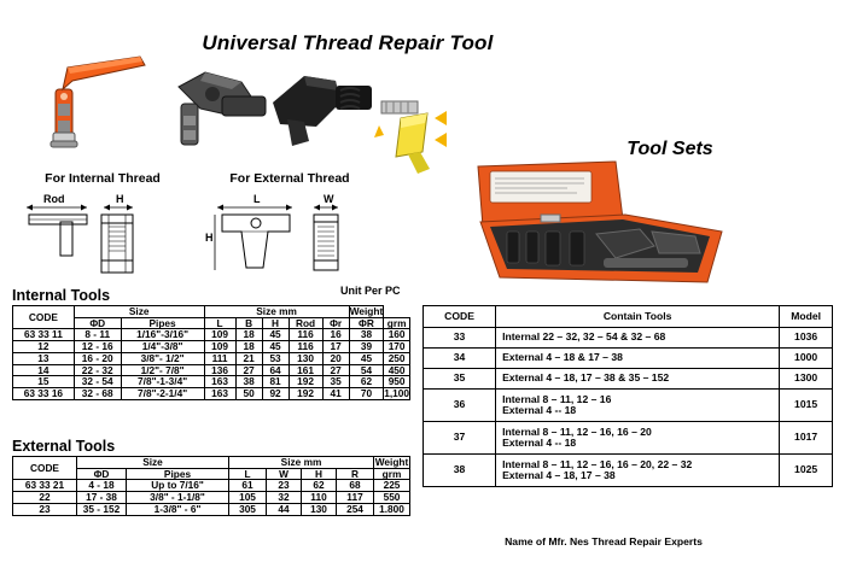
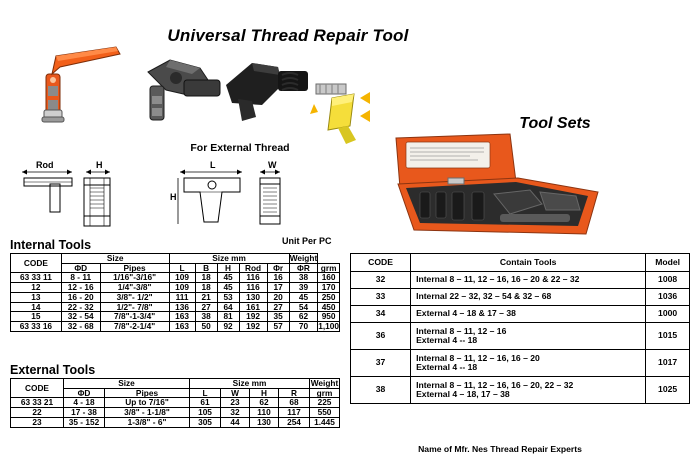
  Universal Thread Repair Tool
  Tool Sets
- For Internal Thread
  For External Thread
  Rod
  H
  L
  W
  H
  Internal Tools
  Unit Per PC
  CODE	Size	Size mm	Weight
  ΦD	Pipes	L	B	H	Rod	Φr	ΦR	grm
  63 33 11	8 - 11	1/16"-3/16"	109	18	45	116	16	38	160
  12	12 - 16	1/4"-3/8"	109	18	45	116	17	39	170
  13	16 - 20	3/8"- 1/2"	111	21	53	130	20	45	250
  14	22 - 32	1/2"- 7/8"	136	27	64	161	27	54	450
  15	32 - 54	7/8"-1-3/4"	163	38	81	192	35	62	950
- 63 33 16	32 - 68	7/8"-2-1/4"	163	50	92	192	41	70	1,100
+ 63 33 16	32 - 68	7/8"-2-1/4"	163	50	92	192	57	70	1,100
  External Tools
  CODE	Size	Size mm	Weight
  ΦD	Pipes	L	W	H	R	grm
  63 33 21	4 - 18	Up to 7/16"	61	23	62	68	225
  22	17 - 38	3/8" - 1-1/8"	105	32	110	117	550
- 23	35 - 152	1-3/8" - 6"	305	44	130	254	1.800
+ 23	35 - 152	1-3/8" - 6"	305	44	130	254	1.445
  CODE	Contain Tools	Model
+ 32	Internal 8 – 11, 12 – 16, 16 – 20 & 22 – 32	1008
  33	Internal 22 – 32, 32 – 54 & 32 – 68	1036
  34	External 4 – 18 & 17 – 38	1000
- 35	External 4 – 18, 17 – 38 & 35 – 152	1300
  36	Internal 8 – 11, 12 – 16 External 4 -- 18	1015
  37	Internal 8 – 11, 12 – 16, 16 – 20 External 4 -- 18	1017
  38	Internal 8 – 11, 12 – 16, 16 – 20, 22 – 32 External 4 – 18, 17 – 38	1025
  Name of Mfr. Nes Thread Repair Experts
